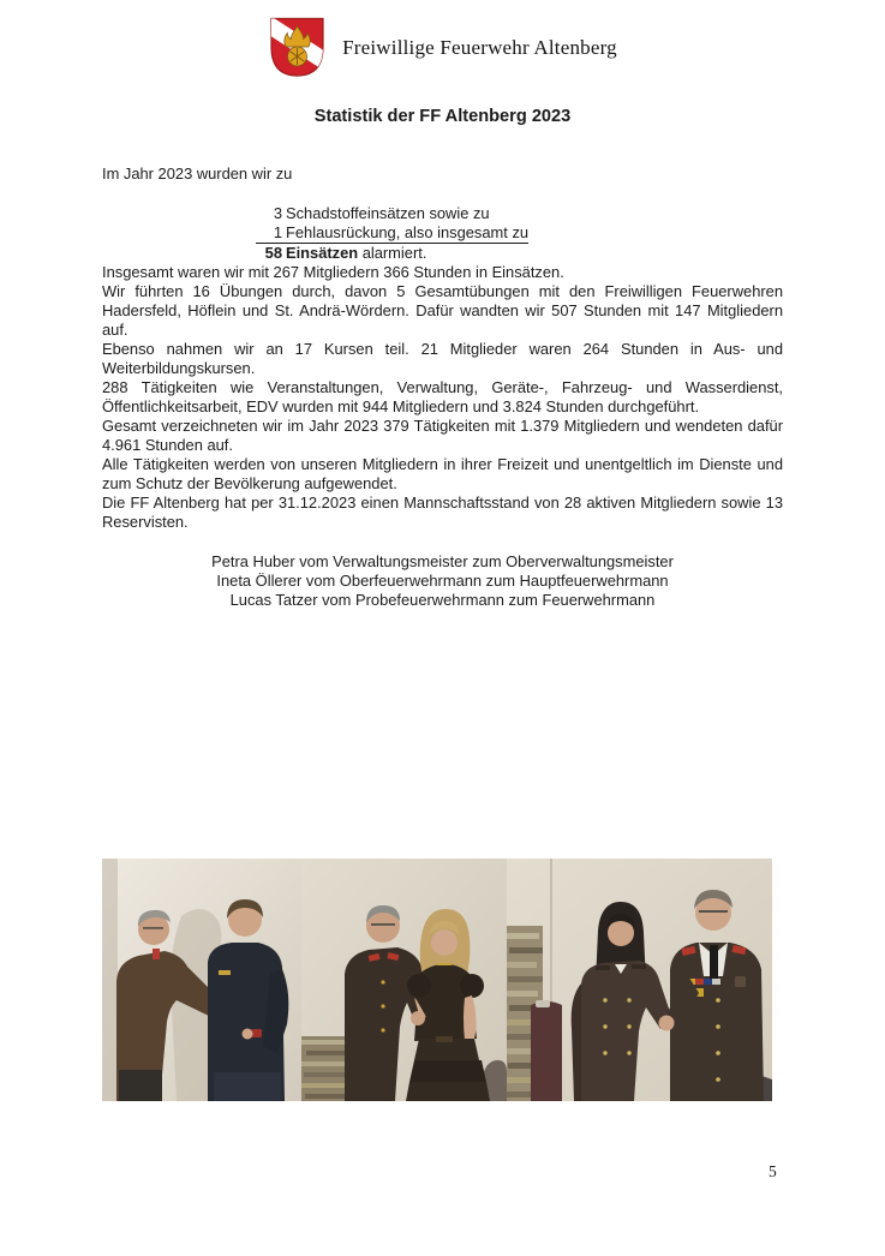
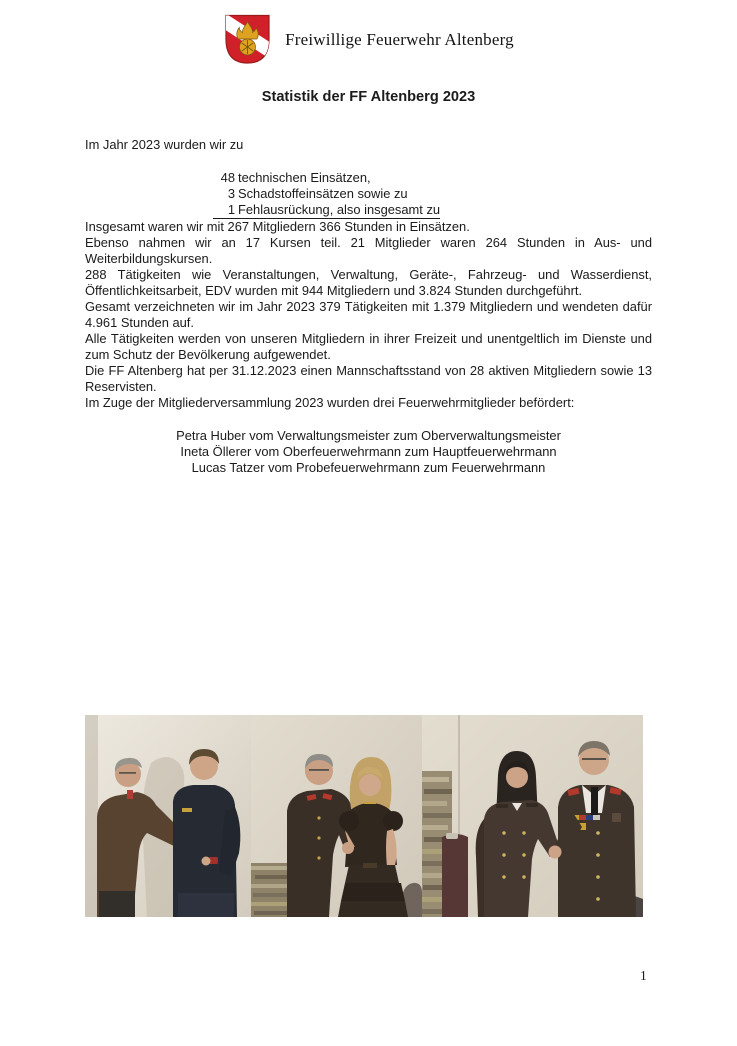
  Freiwillige Feuerwehr Altenberg
  Statistik der FF Altenberg 2023
  Im Jahr 2023 wurden wir zu
+ 48 technischen Einsätzen,
  3 Schadstoffeinsätzen sowie zu
  1 Fehlausrückung, also insgesamt zu
- 58 Einsätzen alarmiert.
  Insgesamt waren wir mit 267 Mitgliedern 366 Stunden in Einsätzen.
- Wir führten 16 Übungen durch, davon 5 Gesamtübungen mit den Freiwilligen Feuerwehren Hadersfeld, Höflein und St. Andrä-Wördern. Dafür wandten wir 507 Stunden mit 147 Mitgliedern auf.
  Ebenso nahmen wir an 17 Kursen teil. 21 Mitglieder waren 264 Stunden in Aus- und Weiterbildungskursen.
  288 Tätigkeiten wie Veranstaltungen, Verwaltung, Geräte-, Fahrzeug- und Wasserdienst, Öffentlichkeitsarbeit, EDV wurden mit 944 Mitgliedern und 3.824 Stunden durchgeführt.
  Gesamt verzeichneten wir im Jahr 2023 379 Tätigkeiten mit 1.379 Mitgliedern und wendeten dafür 4.961 Stunden auf.
  Alle Tätigkeiten werden von unseren Mitgliedern in ihrer Freizeit und unentgeltlich im Dienste und zum Schutz der Bevölkerung aufgewendet.
  Die FF Altenberg hat per 31.12.2023 einen Mannschaftsstand von 28 aktiven Mitgliedern sowie 13 Reservisten.
+ Im Zuge der Mitgliederversammlung 2023 wurden drei Feuerwehrmitglieder befördert:
  Petra Huber vom Verwaltungsmeister zum Oberverwaltungsmeister
  Ineta Öllerer vom Oberfeuerwehrmann zum Hauptfeuerwehrmann
  Lucas Tatzer vom Probefeuerwehrmann zum Feuerwehrmann
- 5
+ 1
